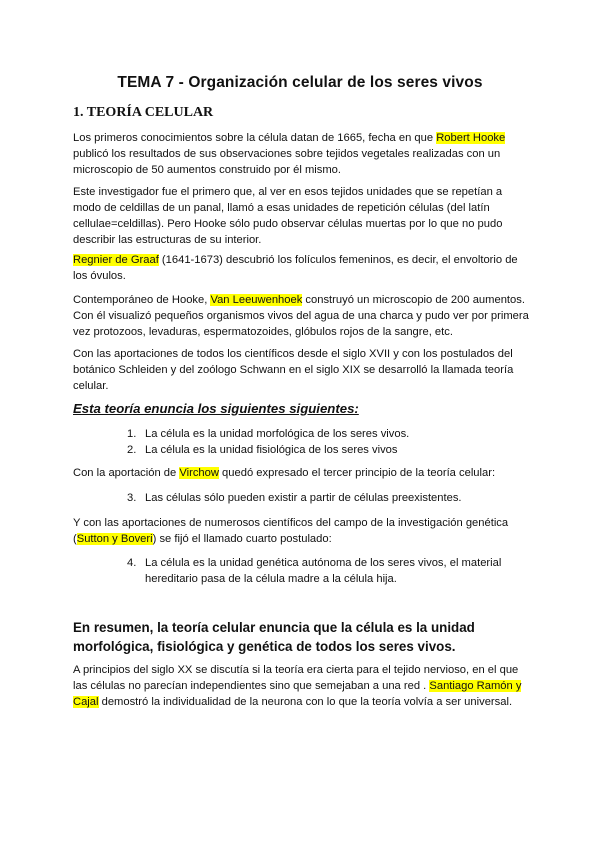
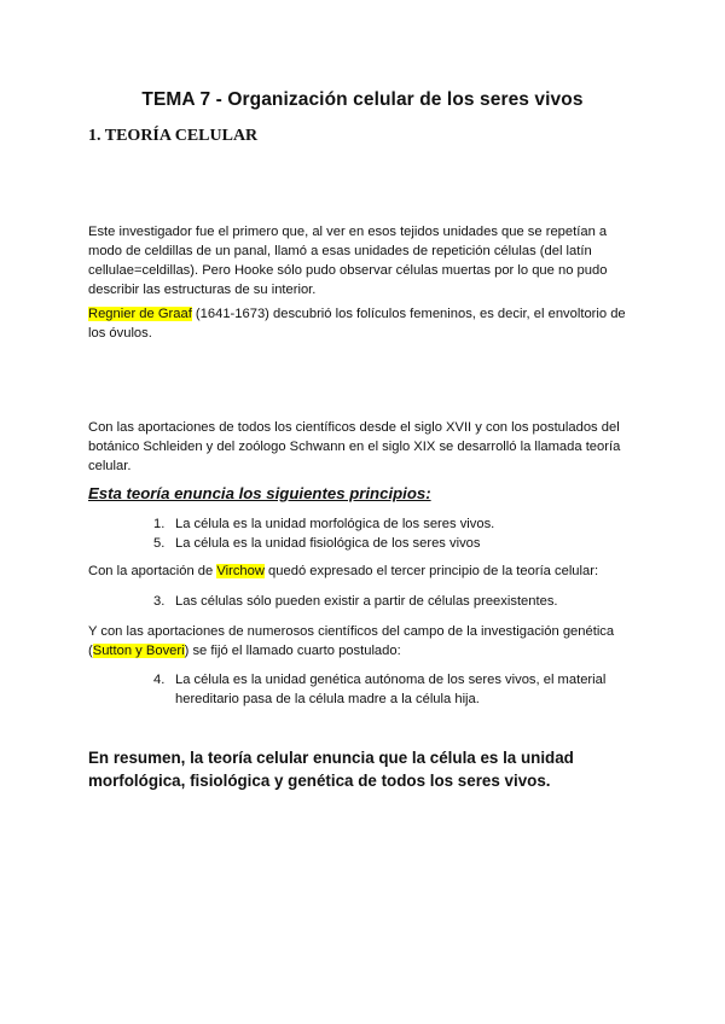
  TEMA 7 - Organización celular de los seres vivos
  1. TEORÍA CELULAR
- Los primeros conocimientos sobre la célula datan de 1665, fecha en que Robert Hooke publicó los resultados de sus observaciones sobre tejidos vegetales realizadas con un microscopio de 50 aumentos construido por él mismo.
  Este investigador fue el primero que, al ver en esos tejidos unidades que se repetían a modo de celdillas de un panal, llamó a esas unidades de repetición células (del latín cellulae=celdillas). Pero Hooke sólo pudo observar células muertas por lo que no pudo describir las estructuras de su interior.
  Regnier de Graaf (1641-1673) descubrió los folículos femeninos, es decir, el envoltorio de los óvulos.
- Contemporáneo de Hooke, Van Leeuwenhoek construyó un microscopio de 200 aumentos. Con él visualizó pequeños organismos vivos del agua de una charca y pudo ver por primera vez protozoos, levaduras, espermatozoides, glóbulos rojos de la sangre, etc.
  Con las aportaciones de todos los científicos desde el siglo XVII y con los postulados del botánico Schleiden y del zoólogo Schwann en el siglo XIX se desarrolló la llamada teoría celular.
- Esta teoría enuncia los siguientes siguientes:
+ Esta teoría enuncia los siguientes principios:
  1. La célula es la unidad morfológica de los seres vivos.
- 2. La célula es la unidad fisiológica de los seres vivos
+ 5. La célula es la unidad fisiológica de los seres vivos
  Con la aportación de Virchow quedó expresado el tercer principio de la teoría celular:
  3. Las células sólo pueden existir a partir de células preexistentes.
  Y con las aportaciones de numerosos científicos del campo de la investigación genética (Sutton y Boveri) se fijó el llamado cuarto postulado:
  4. La célula es la unidad genética autónoma de los seres vivos, el material hereditario pasa de la célula madre a la célula hija.
  En resumen, la teoría celular enuncia que la célula es la unidad morfológica, fisiológica y genética de todos los seres vivos.
- A principios del siglo XX se discutía si la teoría era cierta para el tejido nervioso, en el que las células no parecían independientes sino que semejaban a una red . Santiago Ramón y Cajal demostró la individualidad de la neurona con lo que la teoría volvía a ser universal.
